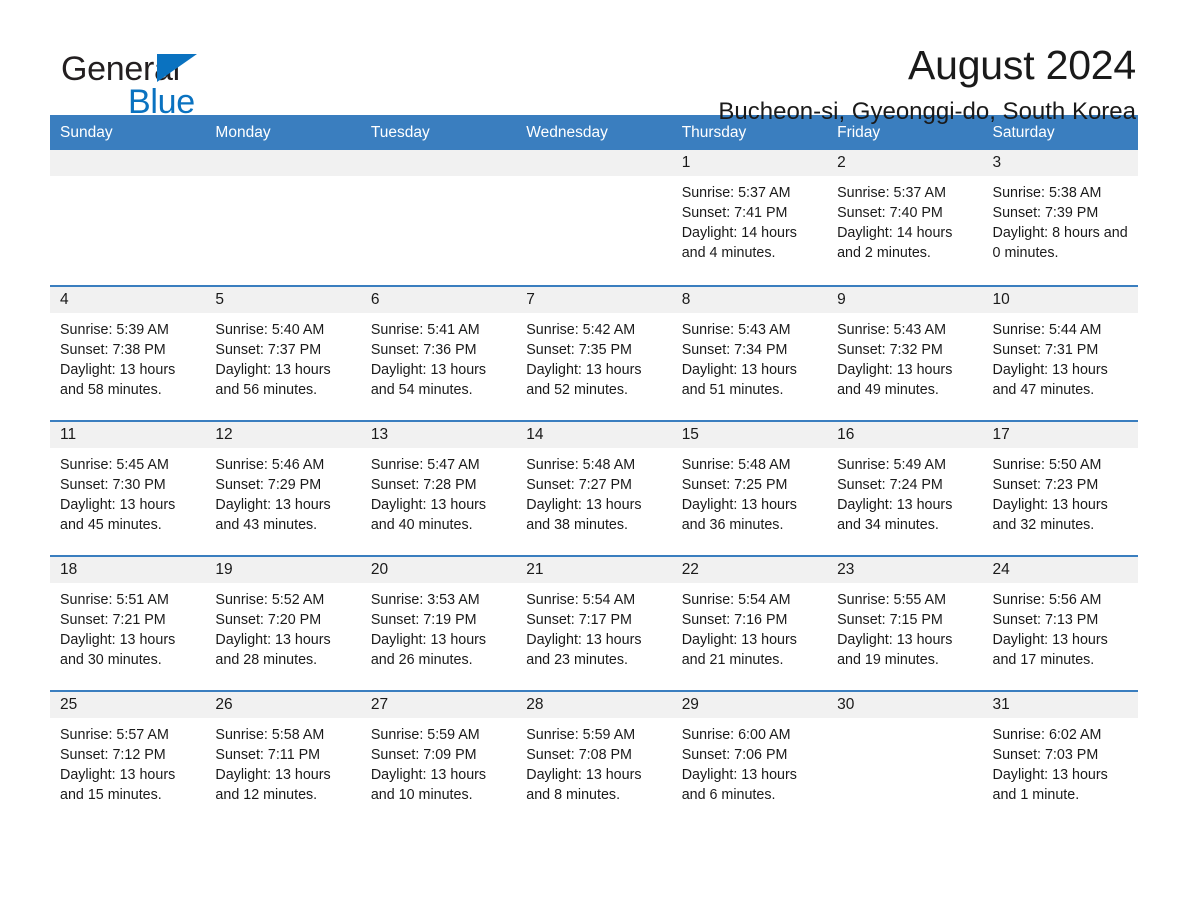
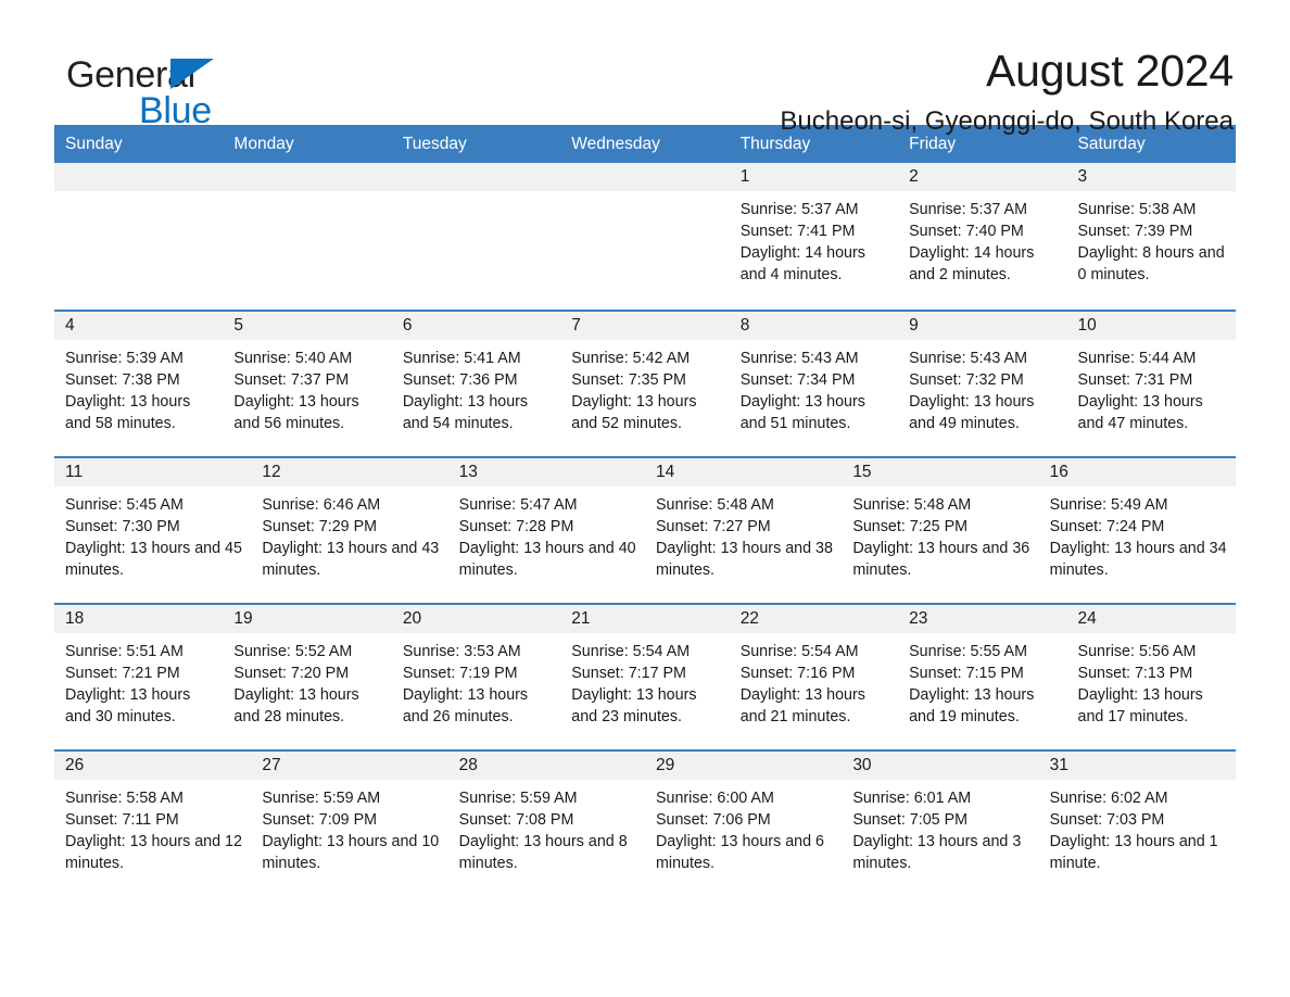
  General
  Blue
  August 2024
  Bucheon-si, Gyeonggi-do, South Korea
  Sunday
  Monday
  Tuesday
  Wednesday
  Thursday
  Friday
  Saturday
  1
  Sunrise: 5:37 AM
  Sunset: 7:41 PM
  Daylight: 14 hours and 4 minutes.
  2
  Sunrise: 5:37 AM
  Sunset: 7:40 PM
  Daylight: 14 hours and 2 minutes.
  3
  Sunrise: 5:38 AM
  Sunset: 7:39 PM
  Daylight: 8 hours and 0 minutes.
  4
  Sunrise: 5:39 AM
  Sunset: 7:38 PM
  Daylight: 13 hours and 58 minutes.
  5
  Sunrise: 5:40 AM
  Sunset: 7:37 PM
  Daylight: 13 hours and 56 minutes.
  6
  Sunrise: 5:41 AM
  Sunset: 7:36 PM
  Daylight: 13 hours and 54 minutes.
  7
  Sunrise: 5:42 AM
  Sunset: 7:35 PM
  Daylight: 13 hours and 52 minutes.
  8
  Sunrise: 5:43 AM
  Sunset: 7:34 PM
  Daylight: 13 hours and 51 minutes.
  9
  Sunrise: 5:43 AM
  Sunset: 7:32 PM
  Daylight: 13 hours and 49 minutes.
  10
  Sunrise: 5:44 AM
  Sunset: 7:31 PM
  Daylight: 13 hours and 47 minutes.
  11
  Sunrise: 5:45 AM
  Sunset: 7:30 PM
  Daylight: 13 hours and 45 minutes.
  12
- Sunrise: 5:46 AM
+ Sunrise: 6:46 AM
  Sunset: 7:29 PM
  Daylight: 13 hours and 43 minutes.
  13
  Sunrise: 5:47 AM
  Sunset: 7:28 PM
  Daylight: 13 hours and 40 minutes.
  14
  Sunrise: 5:48 AM
  Sunset: 7:27 PM
  Daylight: 13 hours and 38 minutes.
  15
  Sunrise: 5:48 AM
  Sunset: 7:25 PM
  Daylight: 13 hours and 36 minutes.
  16
  Sunrise: 5:49 AM
  Sunset: 7:24 PM
  Daylight: 13 hours and 34 minutes.
- 17
- Sunrise: 5:50 AM
- Sunset: 7:23 PM
- Daylight: 13 hours and 32 minutes.
  18
  Sunrise: 5:51 AM
  Sunset: 7:21 PM
  Daylight: 13 hours and 30 minutes.
  19
  Sunrise: 5:52 AM
  Sunset: 7:20 PM
  Daylight: 13 hours and 28 minutes.
  20
  Sunrise: 3:53 AM
  Sunset: 7:19 PM
  Daylight: 13 hours and 26 minutes.
  21
  Sunrise: 5:54 AM
  Sunset: 7:17 PM
  Daylight: 13 hours and 23 minutes.
  22
  Sunrise: 5:54 AM
  Sunset: 7:16 PM
  Daylight: 13 hours and 21 minutes.
  23
  Sunrise: 5:55 AM
  Sunset: 7:15 PM
  Daylight: 13 hours and 19 minutes.
  24
  Sunrise: 5:56 AM
  Sunset: 7:13 PM
  Daylight: 13 hours and 17 minutes.
- 25
- Sunrise: 5:57 AM
- Sunset: 7:12 PM
- Daylight: 13 hours and 15 minutes.
  26
  Sunrise: 5:58 AM
  Sunset: 7:11 PM
  Daylight: 13 hours and 12 minutes.
  27
  Sunrise: 5:59 AM
  Sunset: 7:09 PM
  Daylight: 13 hours and 10 minutes.
  28
  Sunrise: 5:59 AM
  Sunset: 7:08 PM
  Daylight: 13 hours and 8 minutes.
  29
  Sunrise: 6:00 AM
  Sunset: 7:06 PM
  Daylight: 13 hours and 6 minutes.
  30
+ Sunrise: 6:01 AM
+ Sunset: 7:05 PM
+ Daylight: 13 hours and 3 minutes.
  31
  Sunrise: 6:02 AM
  Sunset: 7:03 PM
  Daylight: 13 hours and 1 minute.
